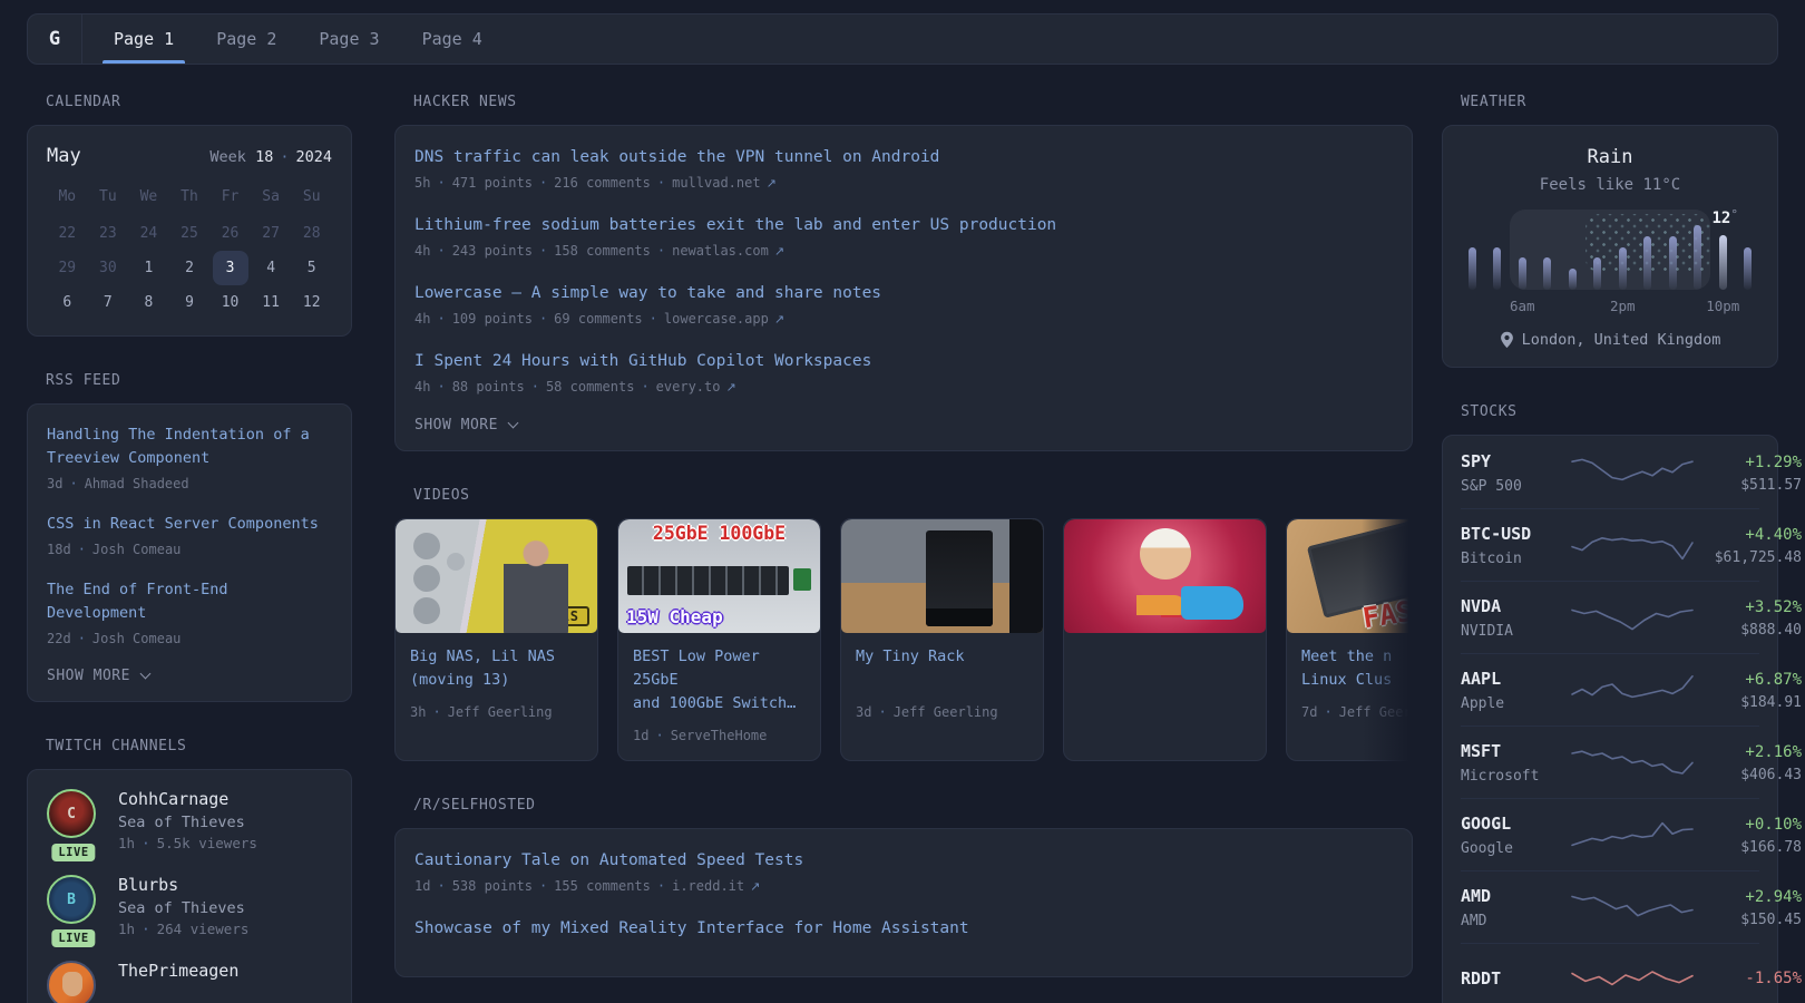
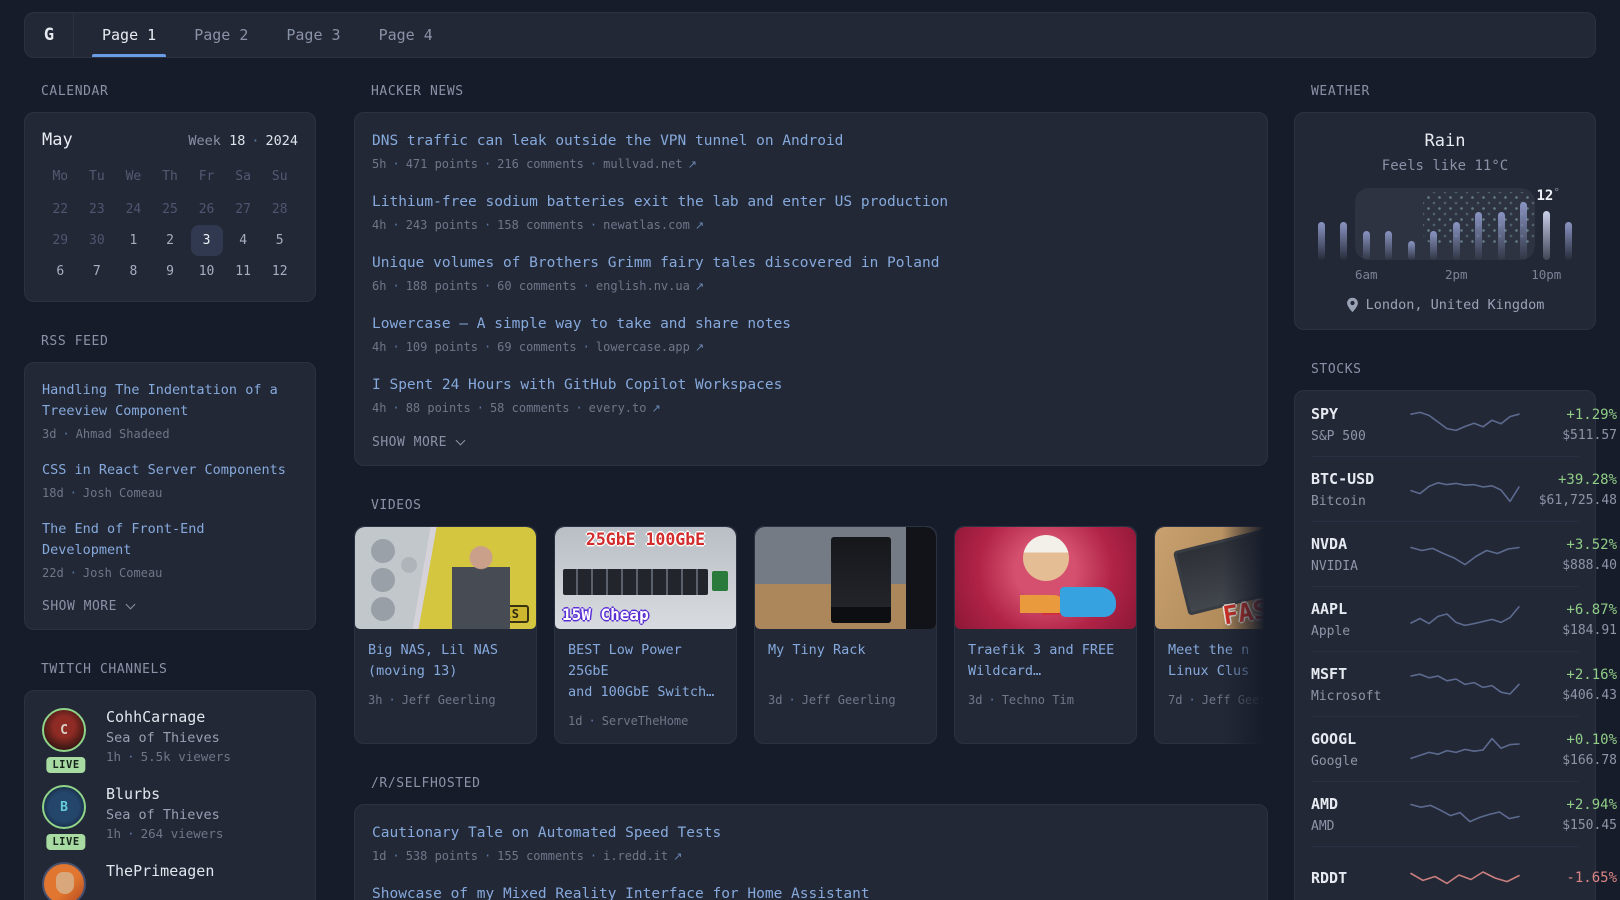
  G
  Page 1
  Page 2
  Page 3
  Page 4
  CALENDAR
  May
  Week 18 · 2024
  Mo
  Tu
  We
  Th
  Fr
  Sa
  Su
  22
  23
  24
  25
  26
  27
  28
  29
  30
  1
  2
  3
  4
  5
  6
  7
  8
  9
  10
  11
  12
  RSS FEED
  Handling The Indentation of a Treeview Component
  3d · Ahmad Shadeed
  CSS in React Server Components
  18d · Josh Comeau
  The End of Front-End Development
  22d · Josh Comeau
  SHOW MORE
  TWITCH CHANNELS
  C
  LIVE
  CohhCarnage
  Sea of Thieves
  1h · 5.5k viewers
  B
  LIVE
  Blurbs
  Sea of Thieves
  1h · 264 viewers
  ThePrimeagen
  HACKER NEWS
  DNS traffic can leak outside the VPN tunnel on Android
  5h · 471 points · 216 comments · mullvad.net ↗
  Lithium-free sodium batteries exit the lab and enter US production
  4h · 243 points · 158 comments · newatlas.com ↗
+ Unique volumes of Brothers Grimm fairy tales discovered in Poland
+ 6h · 188 points · 60 comments · english.nv.ua ↗
  Lowercase – A simple way to take and share notes
  4h · 109 points · 69 comments · lowercase.app ↗
  I Spent 24 Hours with GitHub Copilot Workspaces
  4h · 88 points · 58 comments · every.to ↗
  SHOW MORE
  VIDEOS
  Big NAS, Lil NAS
  (moving 13)
  3h · Jeff Geerling
  25GbE 100GbE
  15W Cheap
  BEST Low Power 25GbE
  and 100GbE Switch…
  1d · ServeTheHome
  My Tiny Rack
  3d · Jeff Geerling
+ Traefik 3 and FREE
+ Wildcard…
+ 3d · Techno Tim
  Meet th
  /R/SELFHOSTED
  Cautionary Tale on Automated Speed Tests
  1d · 538 points · 155 comments · i.redd.it ↗
  Showcase of my Mixed Reality Interface for Home Assistant
  WEATHER
  Rain
  Feels like 11°C
  12°
  6am
  2pm
  10pm
  London, United Kingdom
  STOCKS
  SPY
  S&P 500
  +1.29%
  $511.57
  BTC-USD
  Bitcoin
- +4.40%
+ +39.28%
  $61,725.48
  NVDA
  NVIDIA
  +3.52%
  $888.40
  AAPL
  Apple
  +6.87%
  $184.91
  MSFT
  Microsoft
  +2.16%
  $406.43
  GOOGL
  Google
  +0.10%
  $166.78
  AMD
  AMD
  +2.94%
  $150.45
  RDDT
  -1.65%
